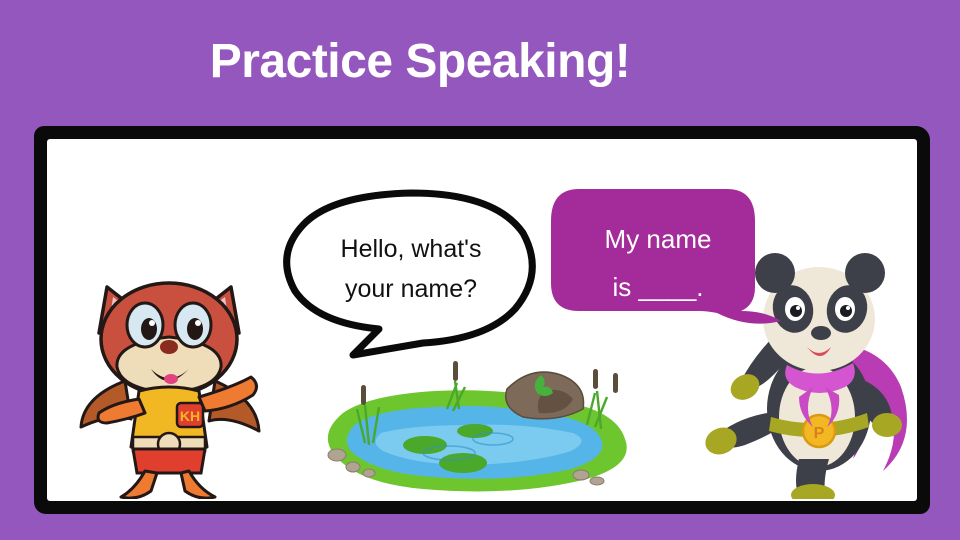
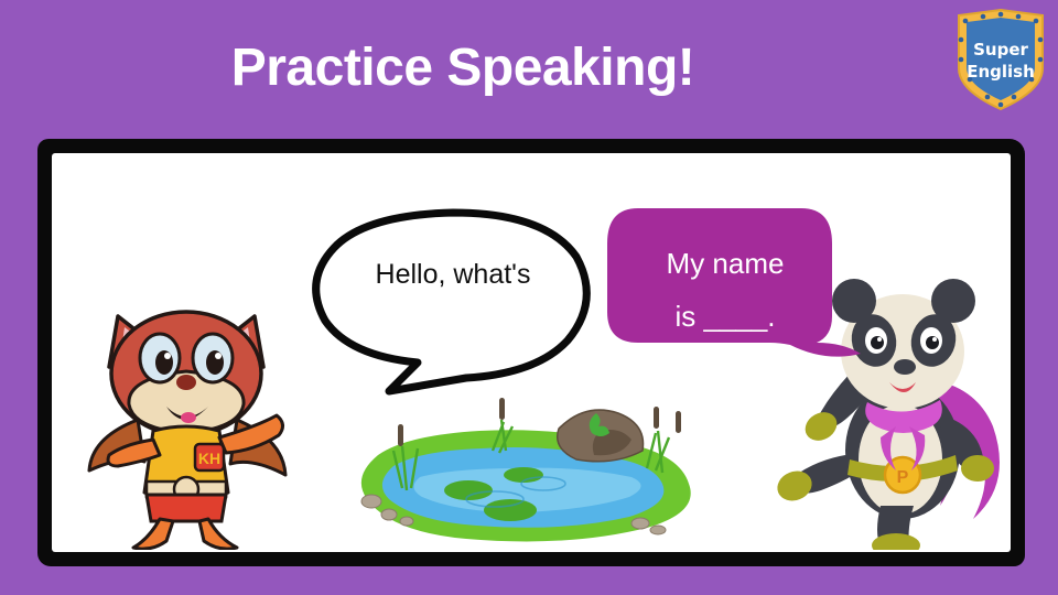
  Practice Speaking!
+ Super
+ English
  KH
  P
  Hello, what's
- your name?
  My name
  is ____.
